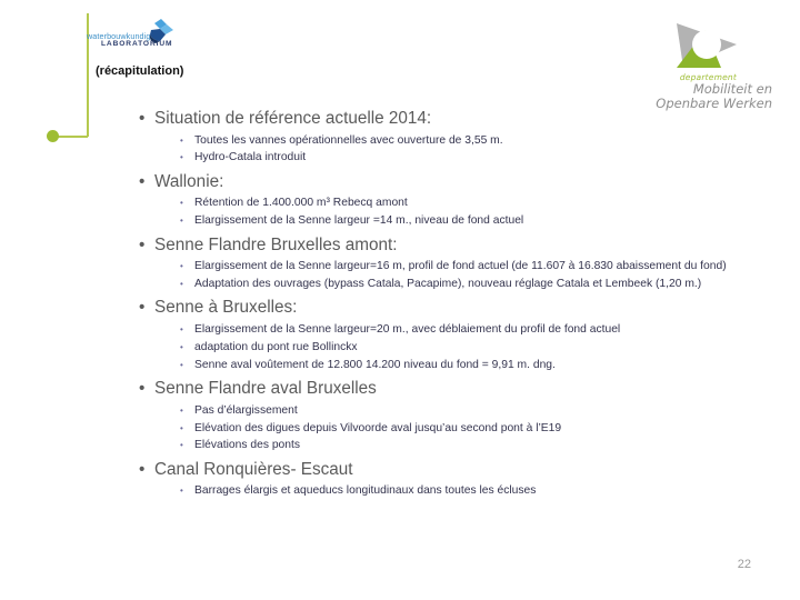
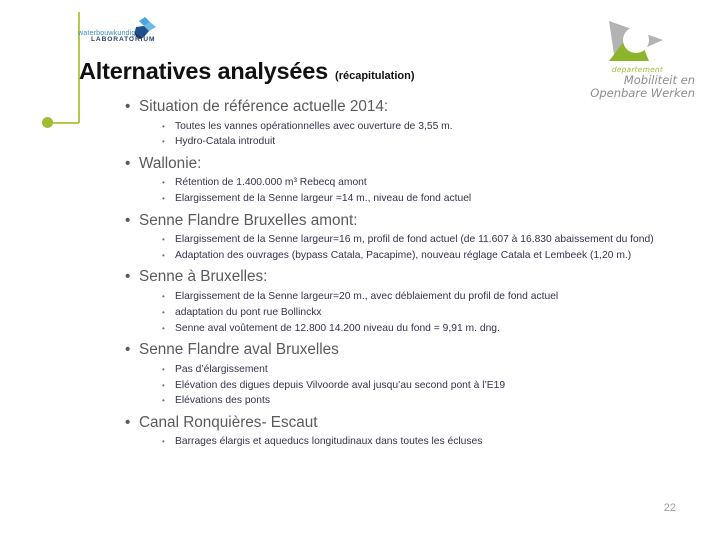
  waterbouwkundig
  departement
  Mobiliteit en
  Openbare Werken
+ Alternatives analysées
  (récapitulation)
  •
  Situation de référence actuelle 2014:
  •
  Toutes les vannes opérationnelles avec ouverture de 3,55 m.
  •
  Hydro-Catala introduit
  •
  Wallonie:
  •
  Rétention de 1.400.000 m³ Rebecq amont
  •
  Elargissement de la Senne largeur =14 m., niveau de fond actuel
  •
  Senne Flandre Bruxelles amont:
  •
  Elargissement de la Senne largeur=16 m, profil de fond actuel (de 11.607 à 16.830 abaissement du fond)
  •
  Adaptation des ouvrages (bypass Catala, Pacapime), nouveau réglage Catala et Lembeek (1,20 m.)
  •
  Senne à Bruxelles:
  •
  Elargissement de la Senne largeur=20 m., avec déblaiement du profil de fond actuel
  •
  adaptation du pont rue Bollinckx
  •
  Senne aval voûtement de 12.800 14.200 niveau du fond = 9,91 m. dng.
  •
  Senne Flandre aval Bruxelles
  •
  Pas d’élargissement
  •
  Elévation des digues depuis Vilvoorde aval jusqu’au second pont à l’E19
  •
  Elévations des ponts
  •
  Canal Ronquières- Escaut
  •
  Barrages élargis et aqueducs longitudinaux dans toutes les écluses
  22
